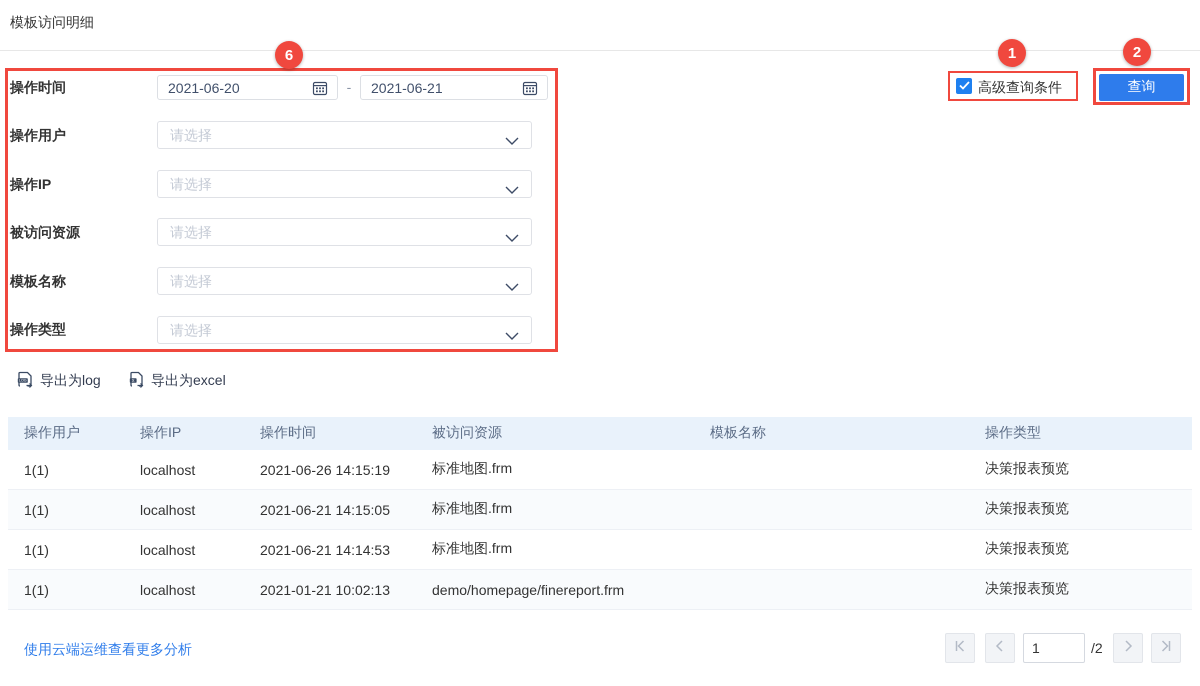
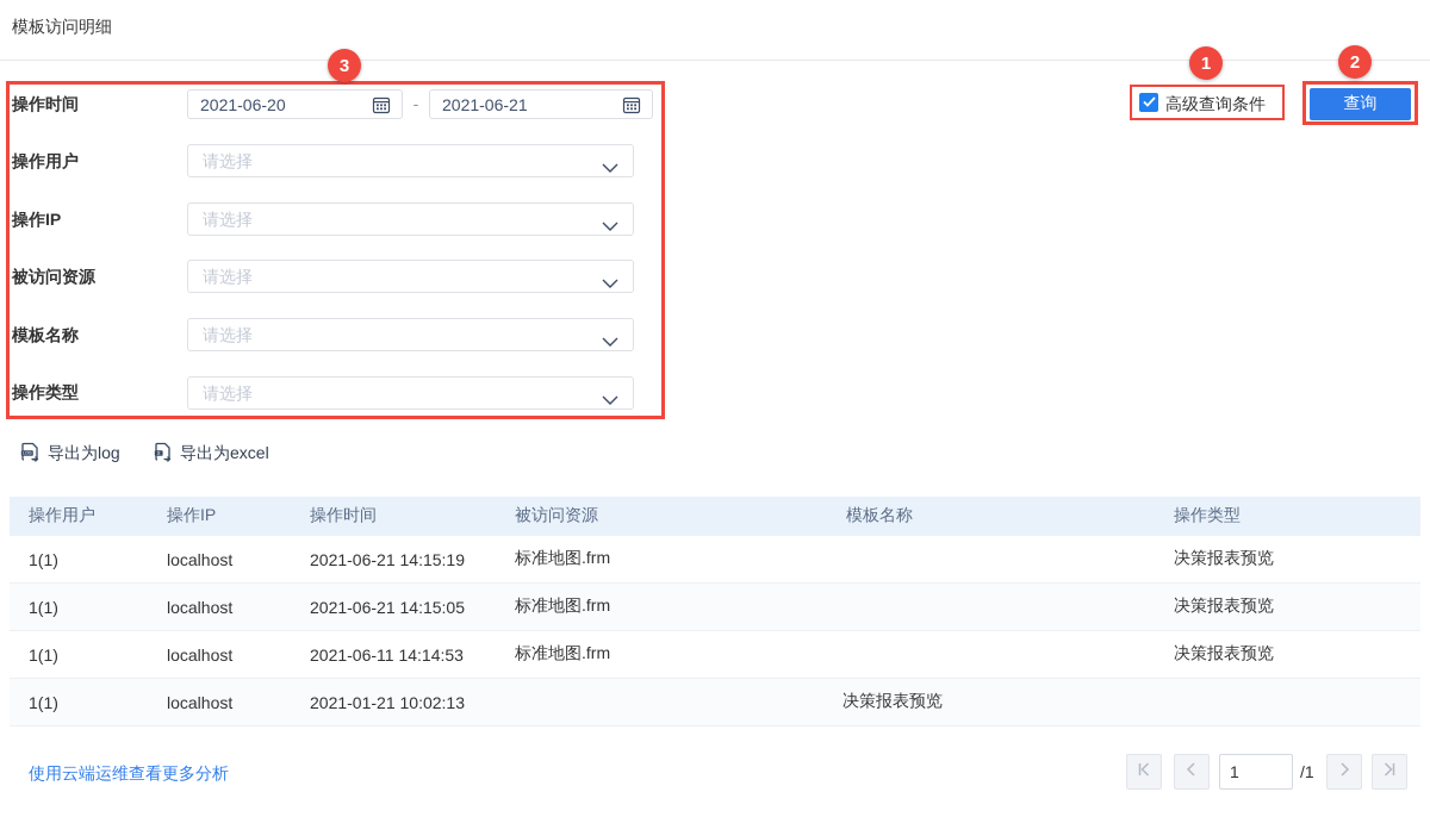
  模板访问明细
  1
  2
- 6
+ 3
  操作时间
  2021-06-20
  -
  2021-06-21
  操作用户
  请选择
  操作IP
  请选择
  被访问资源
  请选择
  模板名称
  请选择
  操作类型
  请选择
  高级查询条件
  查询
  导出为log
  导出为excel
  操作用户
  操作IP
  操作时间
  被访问资源
  模板名称
  操作类型
  1(1)
  localhost
- 2021-06-26 14:15:19
+ 2021-06-21 14:15:19
  标准地图.frm
  决策报表预览
  1(1)
  localhost
  2021-06-21 14:15:05
  标准地图.frm
  决策报表预览
  1(1)
  localhost
- 2021-06-21 14:14:53
+ 2021-06-11 14:14:53
  标准地图.frm
  决策报表预览
  1(1)
  localhost
  2021-01-21 10:02:13
- demo/homepage/finereport.frm
  决策报表预览
  使用云端运维查看更多分析
  1
- /2
+ /1
